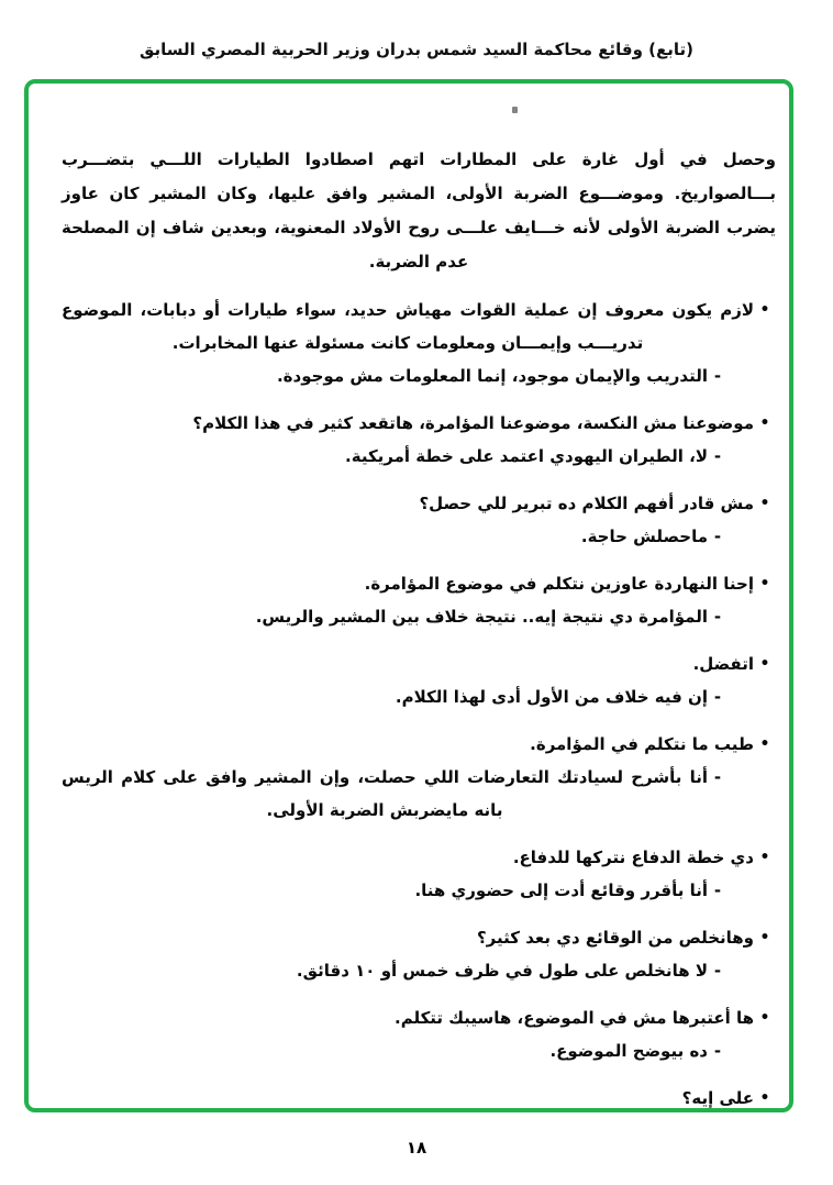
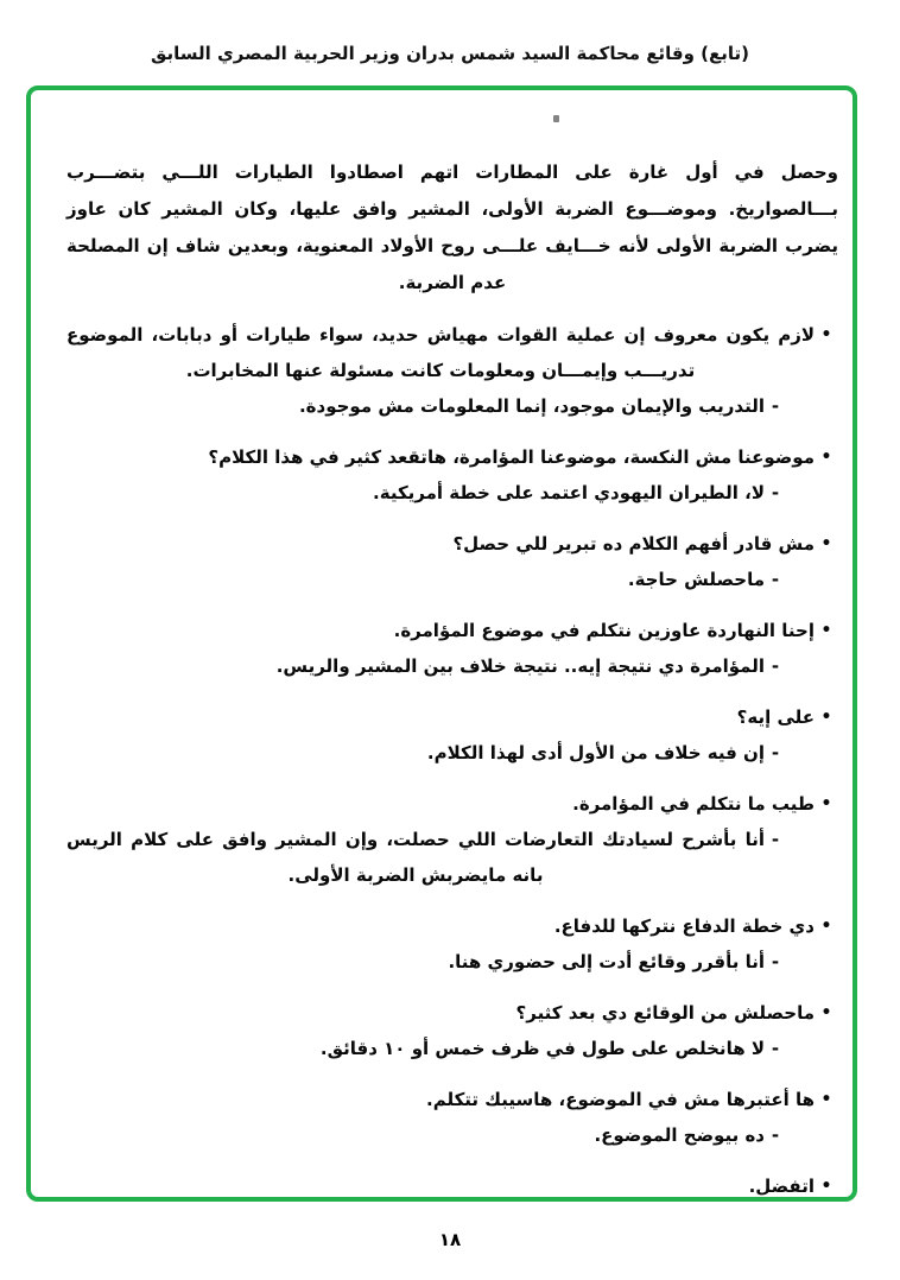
  (تابع) وقائع محاكمة السيد شمس بدران وزير الحربية المصري السابق
  وحصل في أول غارة على المطارات اتهم اصطادوا الطيارات اللـــي بتضـــرب بـــالصواريخ. وموضـــوع الضربة الأولى، المشير وافق عليها، وكان المشير كان عاوز يضرب الضربة الأولى لأنه خـــايف علـــى روح الأولاد المعنوية، وبعدين شاف إن المصلحة عدم الضربة.
  •
  لازم يكون معروف إن عملية القوات مهياش حديد، سواء طيارات أو دبابات، الموضوع تدريـــب وإيمـــان ومعلومات كانت مسئولة عنها المخابرات.
  -
  التدريب والإيمان موجود، إنما المعلومات مش موجودة.
  •
  موضوعنا مش النكسة، موضوعنا المؤامرة، هاتقعد كثير في هذا الكلام؟
  -
  لا، الطيران اليهودي اعتمد على خطة أمريكية.
  •
  مش قادر أفهم الكلام ده تبرير للي حصل؟
  -
  ماحصلش حاجة.
  •
  إحنا النهاردة عاوزين نتكلم في موضوع المؤامرة.
  -
  المؤامرة دي نتيجة إيه.. نتيجة خلاف بين المشير والريس.
  •
- اتفضل.
+ على إيه؟
  -
  إن فيه خلاف من الأول أدى لهذا الكلام.
  •
  طيب ما نتكلم في المؤامرة.
  -
  أنا بأشرح لسيادتك التعارضات اللي حصلت، وإن المشير وافق على كلام الريس بانه مايضربش الضربة الأولى.
  •
  دي خطة الدفاع نتركها للدفاع.
  -
  أنا بأقرر وقائع أدت إلى حضوري هنا.
  •
- وهانخلص من الوقائع دي بعد كثير؟
+ ماحصلش من الوقائع دي بعد كثير؟
  -
  لا هانخلص على طول في ظرف خمس أو ١٠ دقائق.
  •
  ها أعتبرها مش في الموضوع، هاسيبك تتكلم.
  -
  ده بيوضح الموضوع.
  •
- على إيه؟
+ اتفضل.
  ١٨
